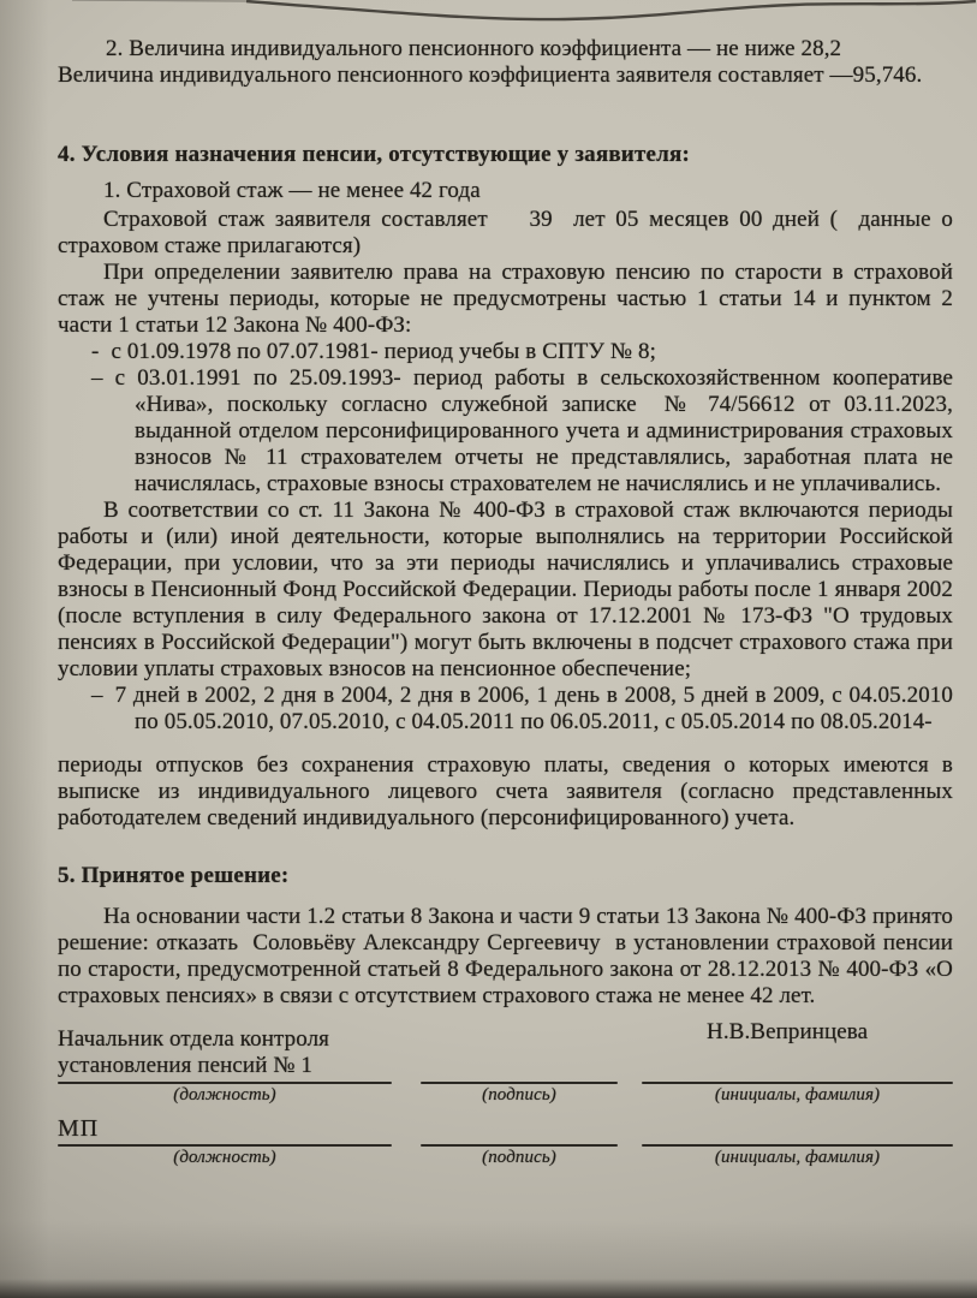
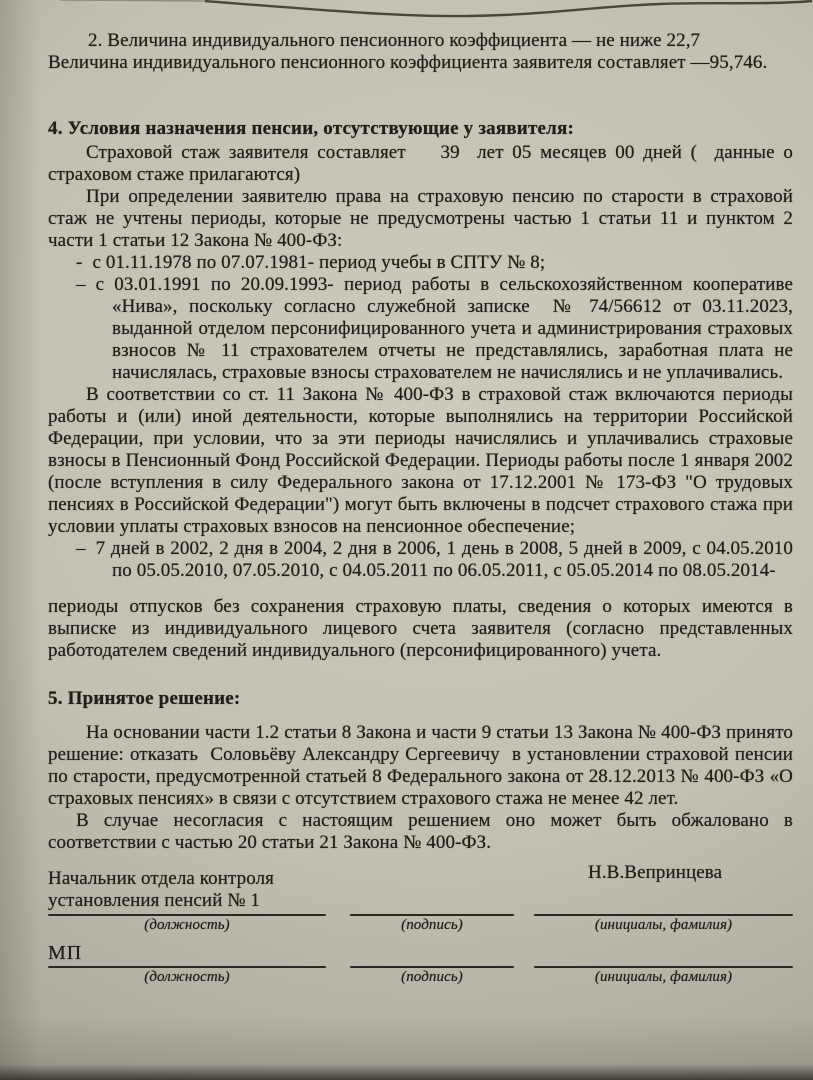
- 2. Величина индивидуального пенсионного коэффициента — не ниже 28,2
+ 2. Величина индивидуального пенсионного коэффициента — не ниже 22,7
  Величина индивидуального пенсионного коэффициента заявителя составляет —95,746.
  4. Условия назначения пенсии, отсутствующие у заявителя:
- 1. Страховой стаж — не менее 42 года
  Страховой стаж заявителя составляет 39 лет 05 месяцев 00 дней ( данные о страховом стаже прилагаются)
- При определении заявителю права на страховую пенсию по старости в страховой стаж не учтены периоды, которые не предусмотрены частью 1 статьи 14 и пунктом 2 части 1 статьи 12 Закона № 400-ФЗ:
+ При определении заявителю права на страховую пенсию по старости в страховой стаж не учтены периоды, которые не предусмотрены частью 1 статьи 11 и пунктом 2 части 1 статьи 12 Закона № 400-ФЗ:
- - с 01.09.1978 по 07.07.1981- период учебы в СПТУ № 8;
+ - с 01.11.1978 по 07.07.1981- период учебы в СПТУ № 8;
- – с 03.01.1991 по 25.09.1993- период работы в сельскохозяйственном кооперативе «Нива», поскольку согласно служебной записке № 74/56612 от 03.11.2023, выданной отделом персонифицированного учета и администрирования страховых взносов № 11 страхователем отчеты не представлялись, заработная плата не начислялась, страховые взносы страхователем не начислялись и не уплачивались.
+ – с 03.01.1991 по 20.09.1993- период работы в сельскохозяйственном кооперативе «Нива», поскольку согласно служебной записке № 74/56612 от 03.11.2023, выданной отделом персонифицированного учета и администрирования страховых взносов № 11 страхователем отчеты не представлялись, заработная плата не начислялась, страховые взносы страхователем не начислялись и не уплачивались.
  В соответствии со ст. 11 Закона № 400-ФЗ в страховой стаж включаются периоды работы и (или) иной деятельности, которые выполнялись на территории Российской Федерации, при условии, что за эти периоды начислялись и уплачивались страховые взносы в Пенсионный Фонд Российской Федерации. Периоды работы после 1 января 2002 (после вступления в силу Федерального закона от 17.12.2001 № 173-ФЗ "О трудовых пенсиях в Российской Федерации") могут быть включены в подсчет страхового стажа при условии уплаты страховых взносов на пенсионное обеспечение;
  – 7 дней в 2002, 2 дня в 2004, 2 дня в 2006, 1 день в 2008, 5 дней в 2009, с 04.05.2010 по 05.05.2010, 07.05.2010, с 04.05.2011 по 06.05.2011, с 05.05.2014 по 08.05.2014-
  периоды отпусков без сохранения страховую платы, сведения о которых имеются в выписке из индивидуального лицевого счета заявителя (согласно представленных работодателем сведений индивидуального (персонифицированного) учета.
  5. Принятое решение:
  На основании части 1.2 статьи 8 Закона и части 9 статьи 13 Закона № 400-ФЗ принято решение: отказать Соловьёву Александру Сергеевичу в установлении страховой пенсии по старости, предусмотренной статьей 8 Федерального закона от 28.12.2013 № 400-ФЗ «О страховых пенсиях» в связи с отсутствием страхового стажа не менее 42 лет.
+ В случае несогласия с настоящим решением оно может быть обжаловано в соответствии с частью 20 статьи 21 Закона № 400-ФЗ.
  Начальник отдела контроля
  установления пенсий № 1
  Н.В.Вепринцева
  (должность)
  (подпись)
  (инициалы, фамилия)
  МП
  (должность)
  (подпись)
  (инициалы, фамилия)
